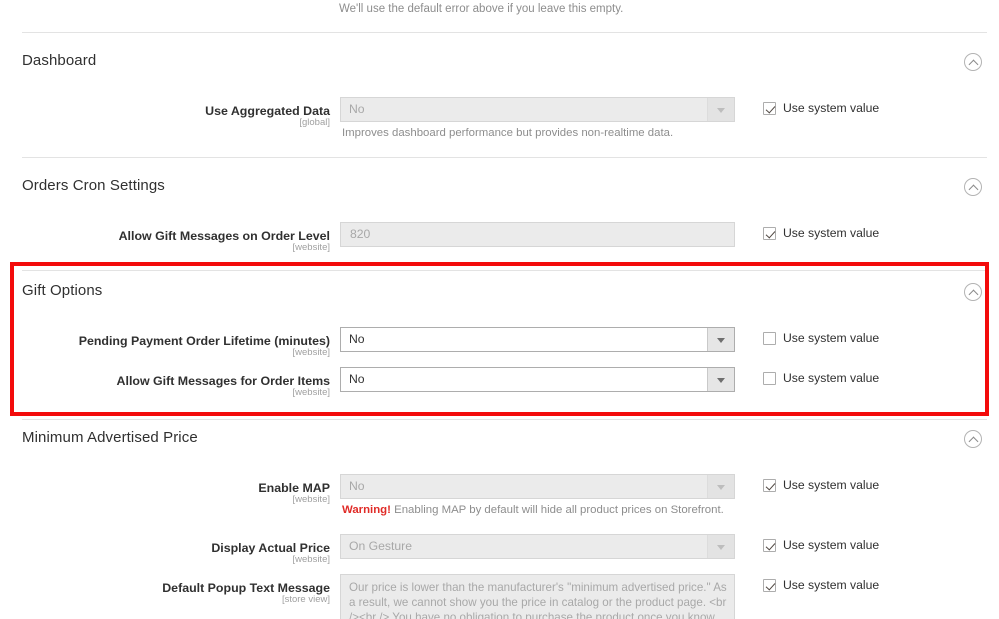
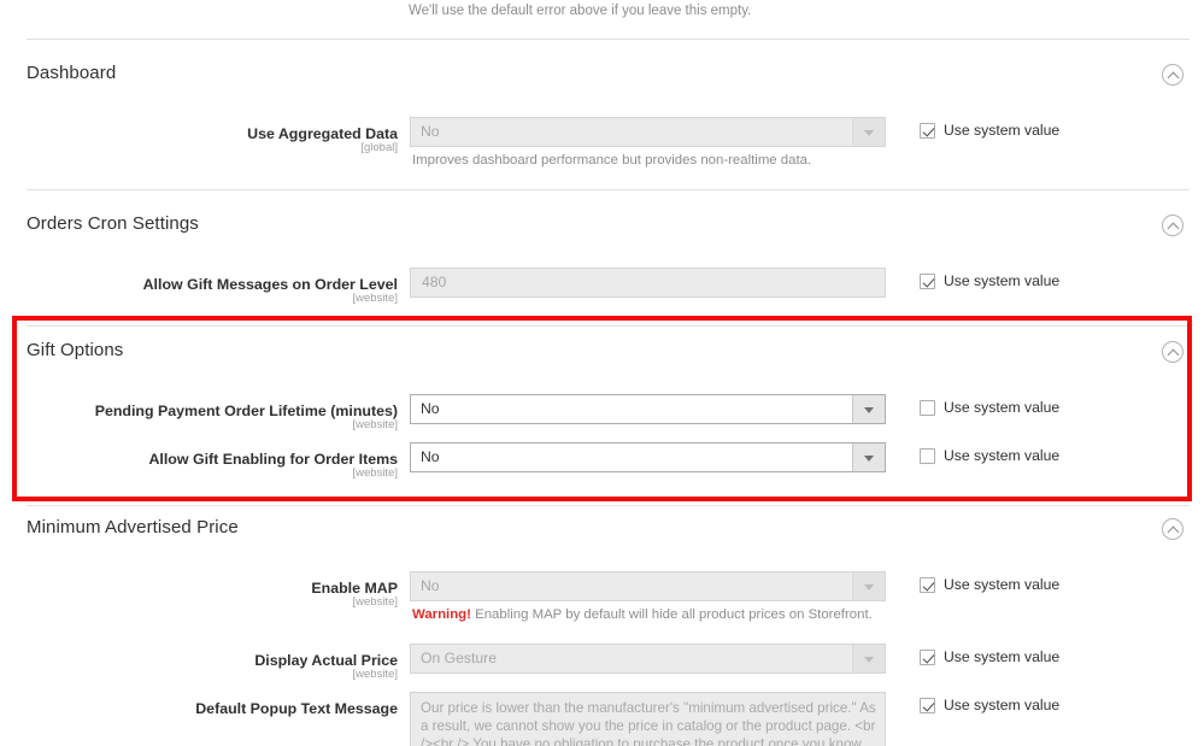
  We'll use the default error above if you leave this empty.
  Dashboard
  Use Aggregated Data
  [global]
  No
  Improves dashboard performance but provides non-realtime data.
  Use system value
  Orders Cron Settings
  Allow Gift Messages on Order Level
  [website]
- 820
+ 480
  Use system value
  Gift Options
  Pending Payment Order Lifetime (minutes)
  [website]
  No
  Use system value
- Allow Gift Messages for Order Items
+ Allow Gift Enabling for Order Items
  [website]
  No
  Use system value
  Minimum Advertised Price
  Enable MAP
  [website]
  No
  Warning! Enabling MAP by default will hide all product prices on Storefront.
  Use system value
  Display Actual Price
  [website]
  On Gesture
  Use system value
  Default Popup Text Message
- [store view]
  Our price is lower than the manufacturer's "minimum advertised price." As a result, we cannot show you the price in catalog or the product page. <br /><br /> You have no obligation to purchase the product once you know
  Use system value
